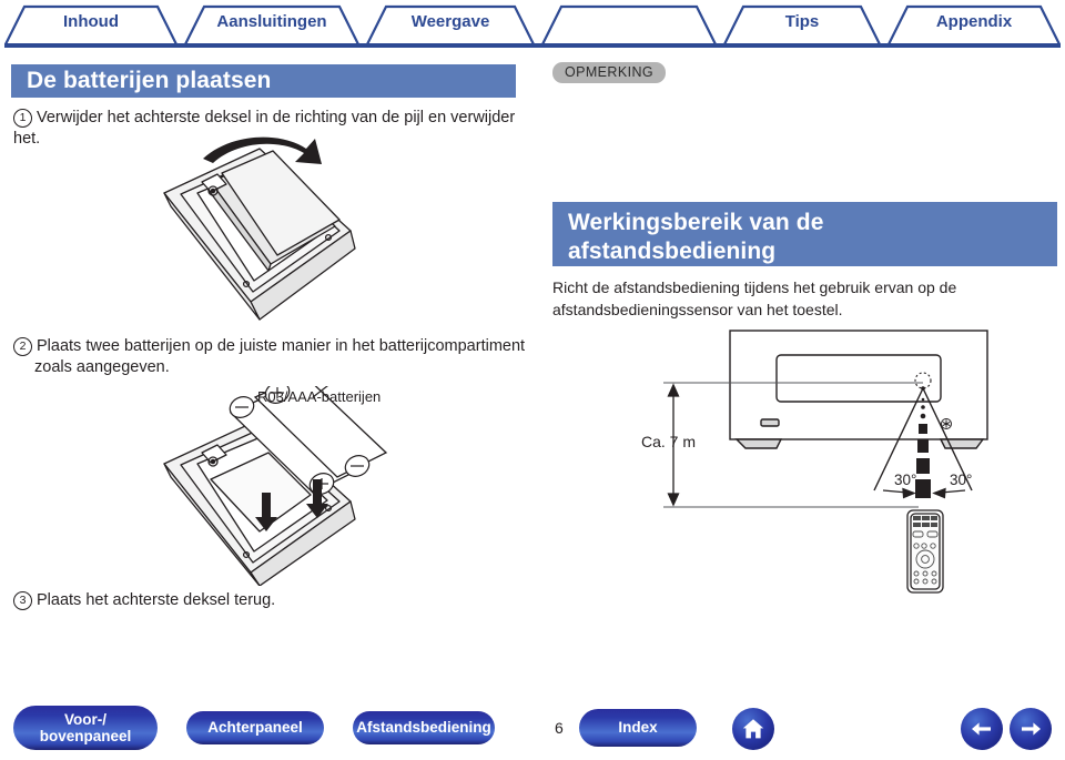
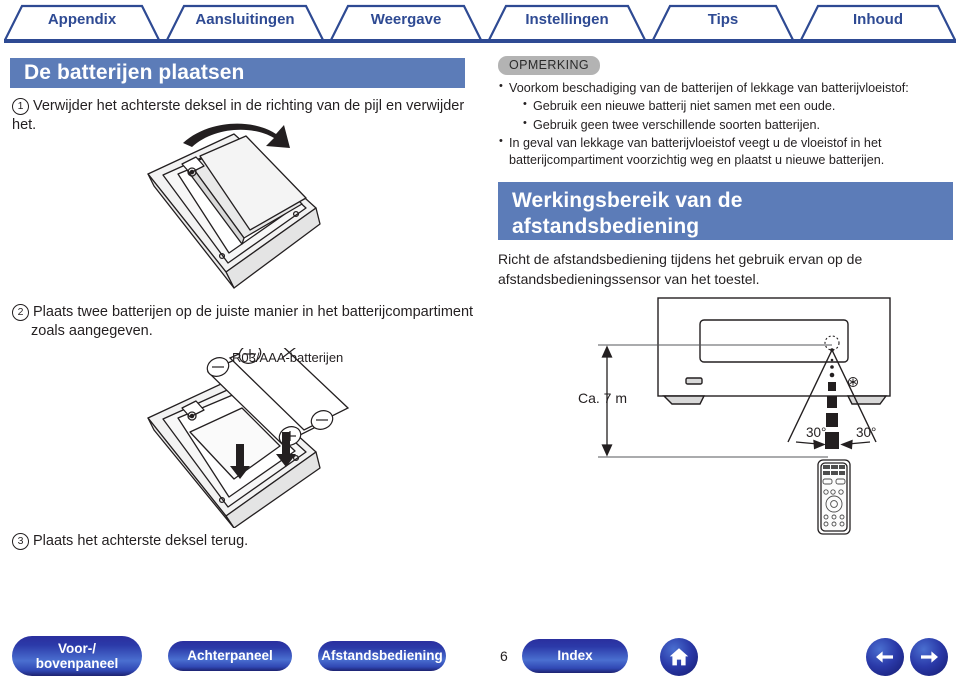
- Inhoud
+ Appendix
  Aansluitingen
  Weergave
+ Instellingen
  Tips
- Appendix
+ Inhoud
  De batterijen plaatsen
  1 Verwijder het achterste deksel in de richting van de pijl en verwijder het.
  2 Plaats twee batterijen op de juiste manier in het batterijcompartiment
  zoals aangegeven.
  R03/AAA-batterijen
  3 Plaats het achterste deksel terug.
  OPMERKING
+ Voorkom beschadiging van de batterijen of lekkage van batterijvloeistof:
+ Gebruik een nieuwe batterij niet samen met een oude.
+ Gebruik geen twee verschillende soorten batterijen.
+ In geval van lekkage van batterijvloeistof veegt u de vloeistof in het
+ batterijcompartiment voorzichtig weg en plaatst u nieuwe batterijen.
  Werkingsbereik van de
  afstandsbediening
  Richt de afstandsbediening tijdens het gebruik ervan op de
  afstandsbedieningssensor van het toestel.
  Ca. 7 m
  30°
  30°
  Voor-/
  bovenpaneel
  Achterpaneel
  Afstandsbediening
  6
  Index
